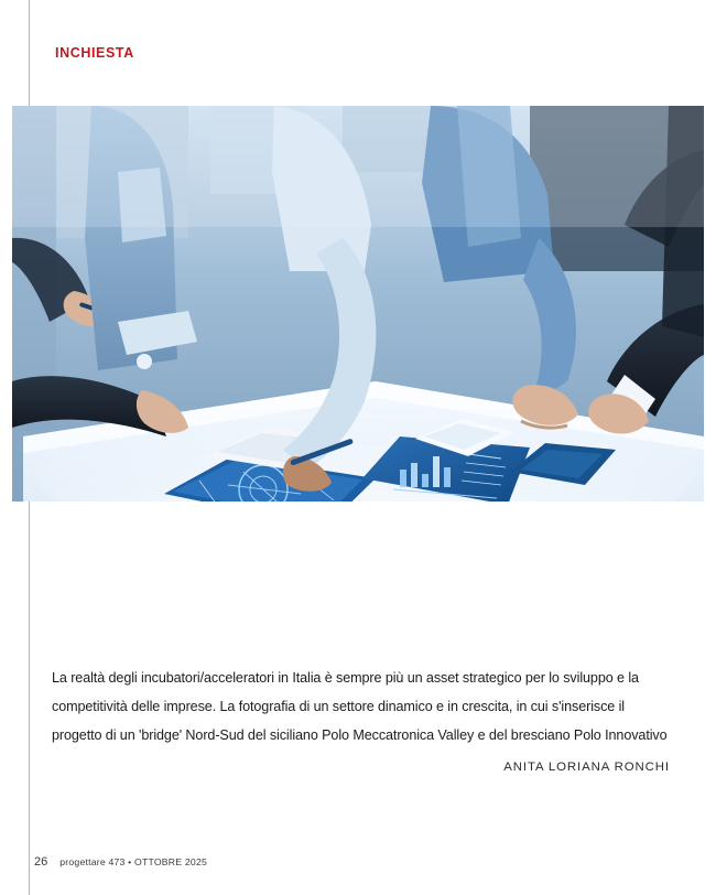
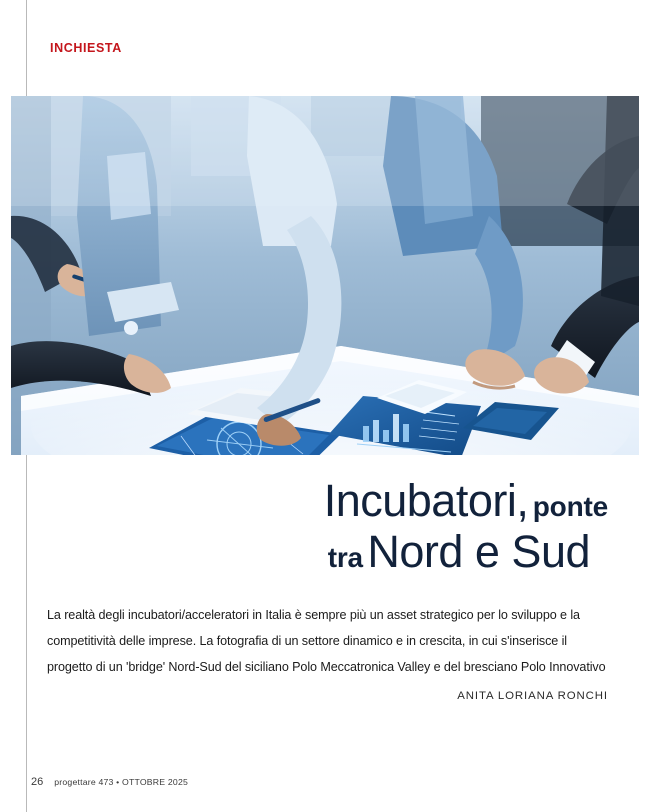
  INCHIESTA
+ Incubatori, ponte
+ tra Nord e Sud
  La realtà degli incubatori/acceleratori in Italia è sempre più un asset strategico per lo sviluppo e la competitività delle imprese. La fotografia di un settore dinamico e in crescita, in cui s'inserisce il progetto di un 'bridge' Nord-Sud del siciliano Polo Meccatronica Valley e del bresciano Polo Innovativo
  ANITA LORIANA RONCHI
  26
  progettare 473 • OTTOBRE 2025
